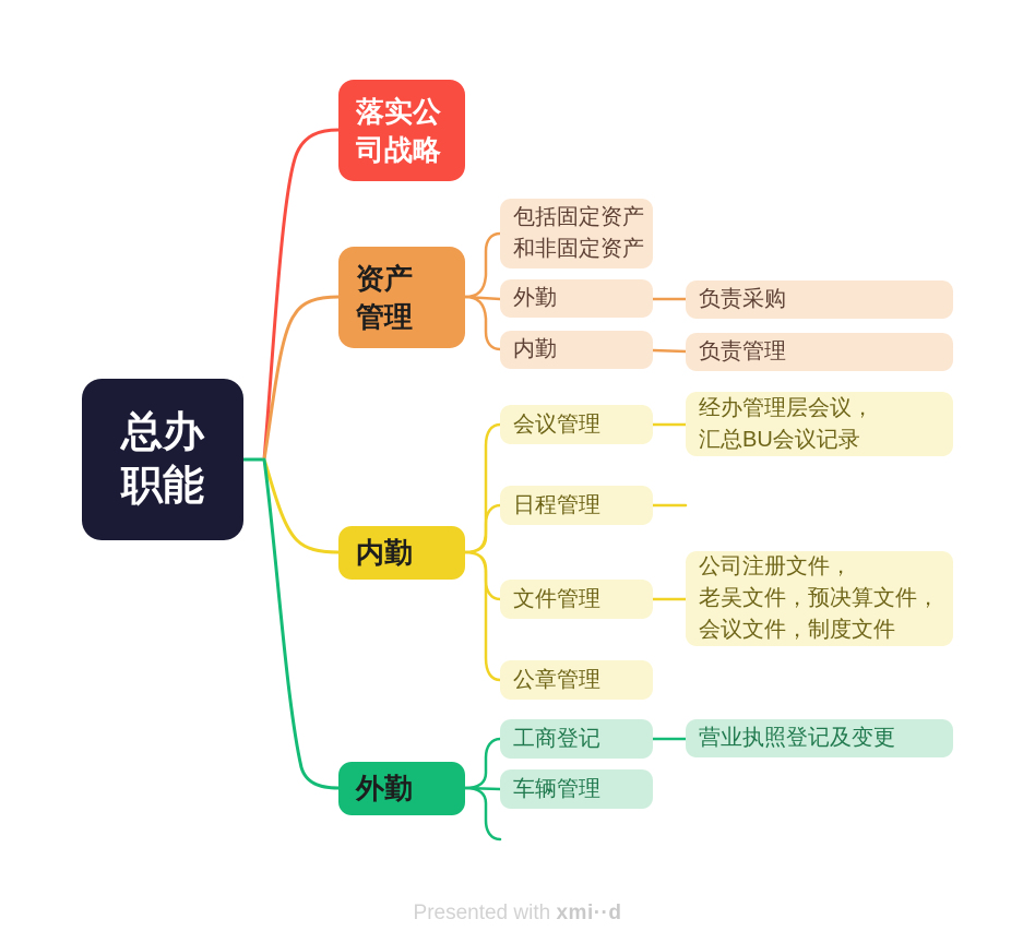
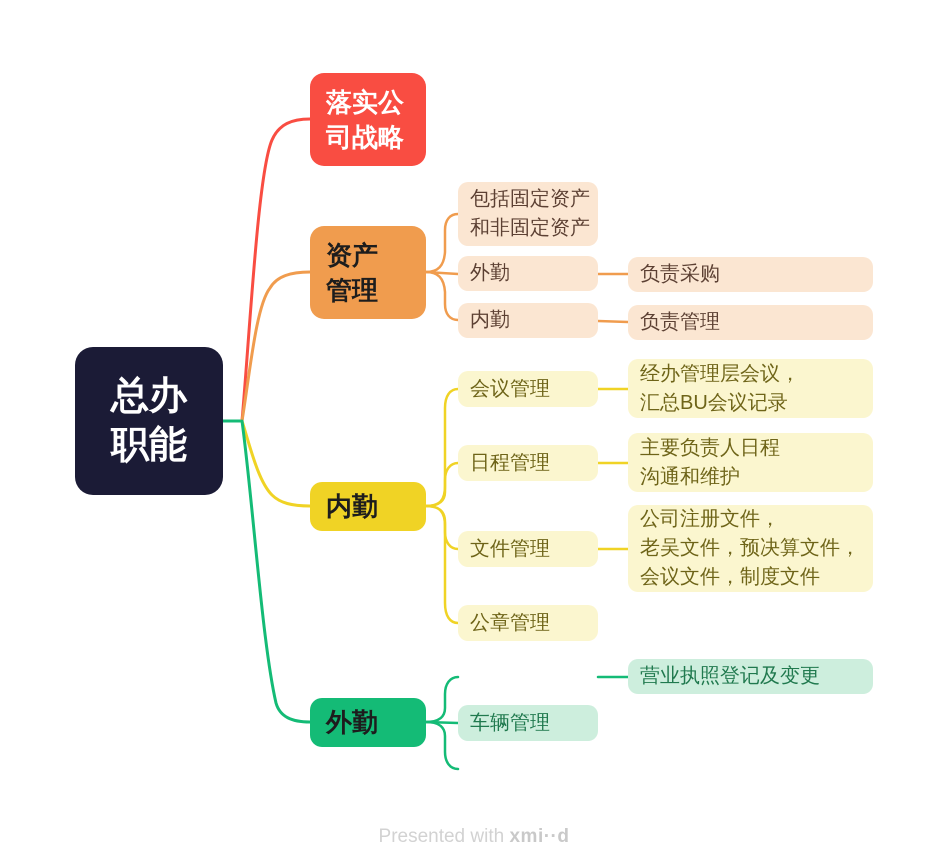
  总办
  职能
  落实公
  司战略
  资产
  管理
  内勤
  外勤
  包括固定资产
  和非固定资产
  外勤
  内勤
  负责采购
  负责管理
  会议管理
  日程管理
  文件管理
  公章管理
  经办管理层会议，
  汇总BU会议记录
+ 主要负责人日程
+ 沟通和维护
  公司注册文件，
  老吴文件，预决算文件，
  会议文件，制度文件
- 工商登记
  车辆管理
  营业执照登记及变更
  Presented with xmi··d
